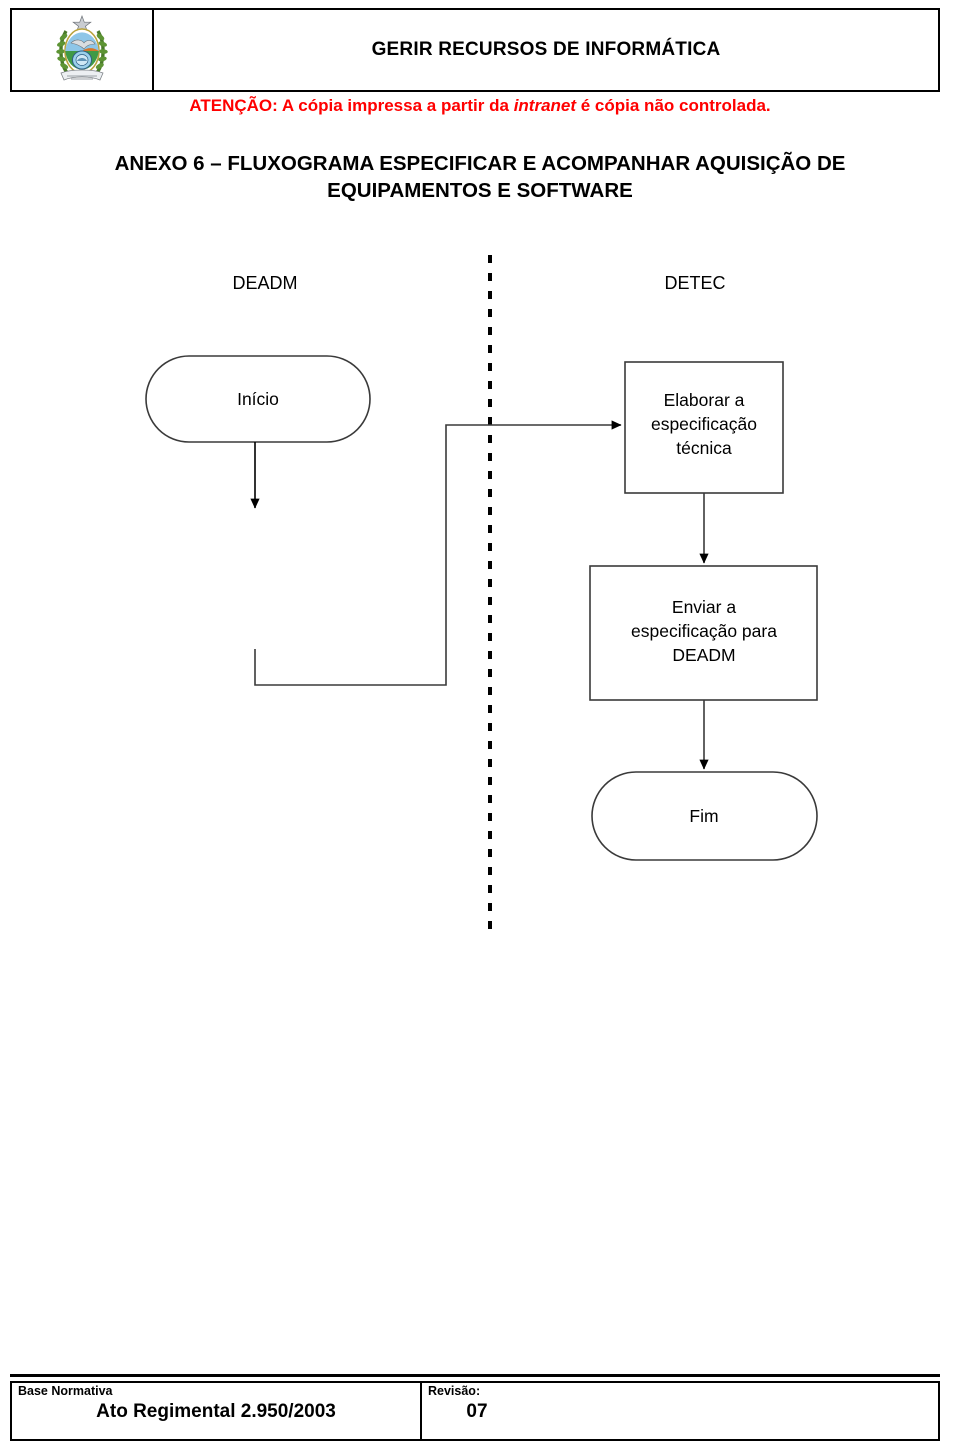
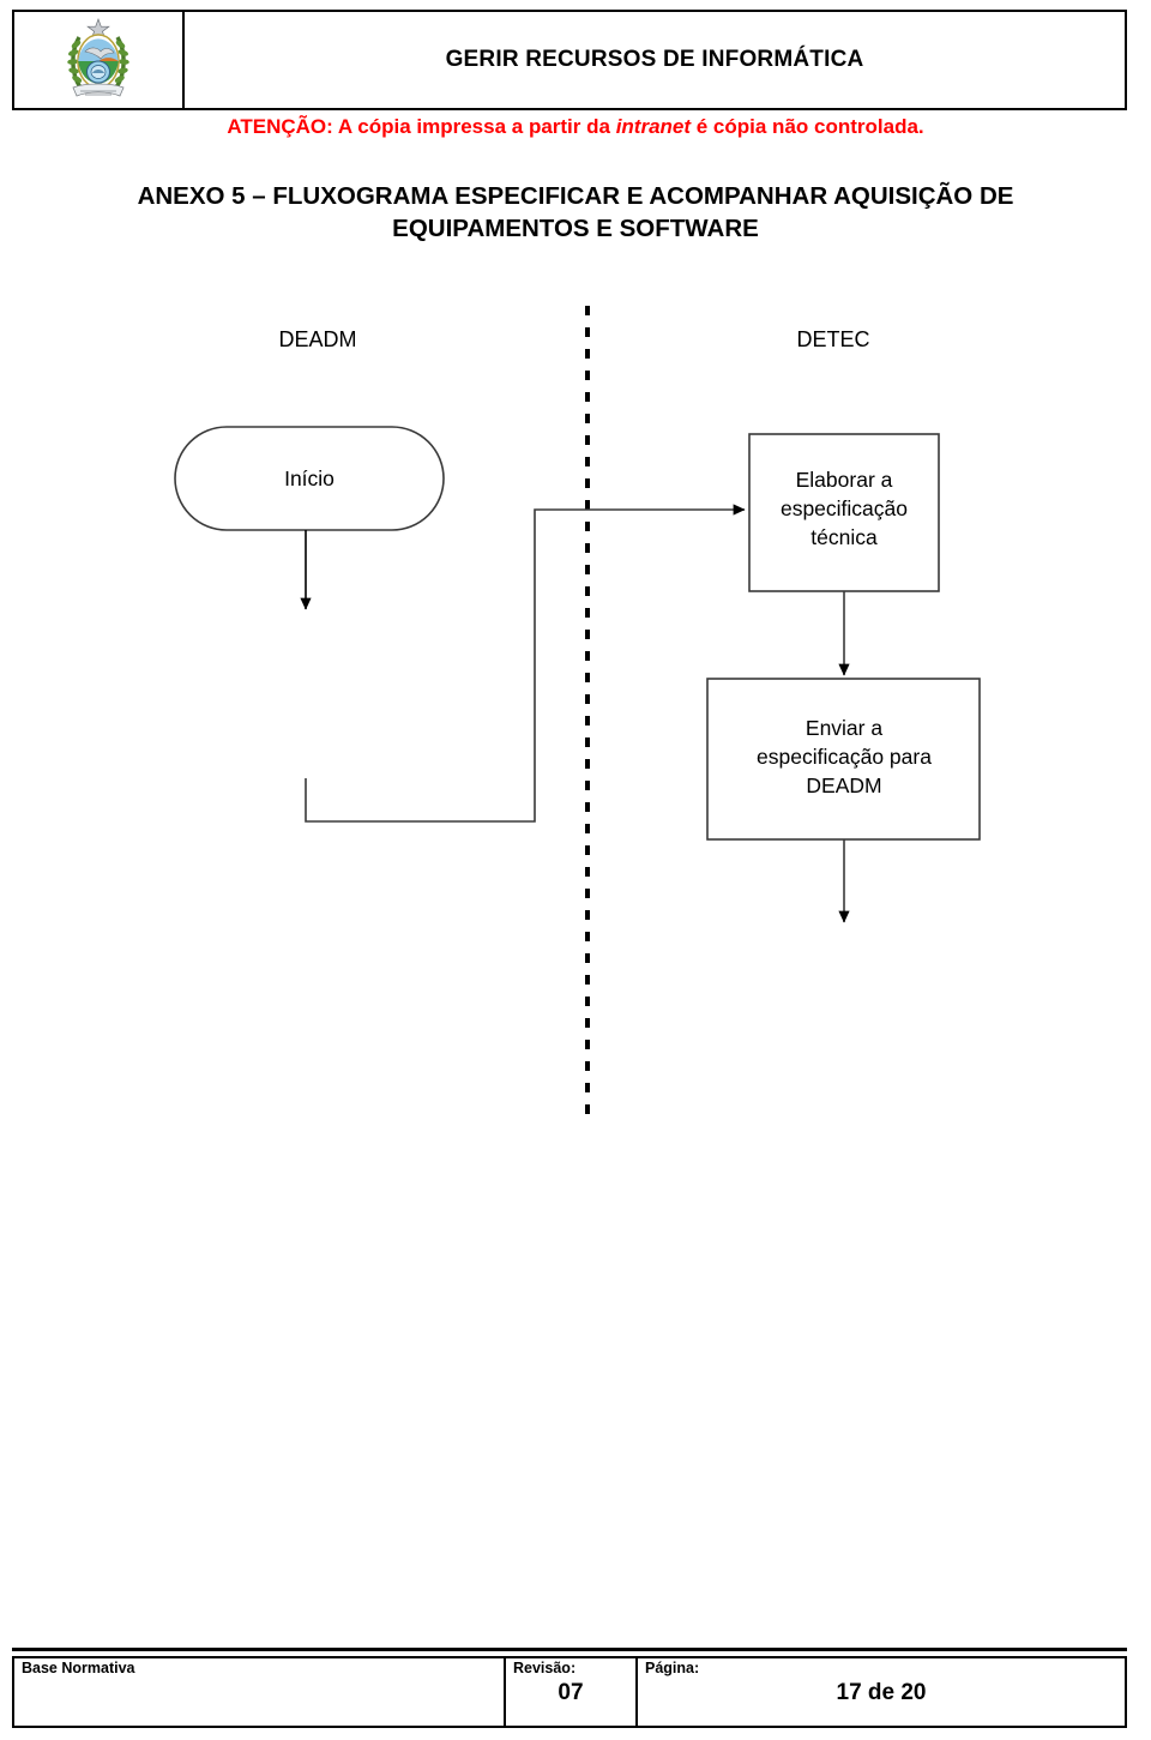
  GERIR RECURSOS DE INFORMÁTICA
  ATENÇÃO: A cópia impressa a partir da intranet é cópia não controlada.
- ANEXO 6 – FLUXOGRAMA ESPECIFICAR E ACOMPANHAR AQUISIÇÃO DE
+ ANEXO 5 – FLUXOGRAMA ESPECIFICAR E ACOMPANHAR AQUISIÇÃO DE
  EQUIPAMENTOS E SOFTWARE
  DEADM
  DETEC
  Início
  Elaborar a
  especificação
  técnica
  Enviar a
  especificação para
  DEADM
- Fim
  Base Normativa
- Ato Regimental 2.950/2003
  Revisão:
  07
+ Página:
+ 17 de 20
